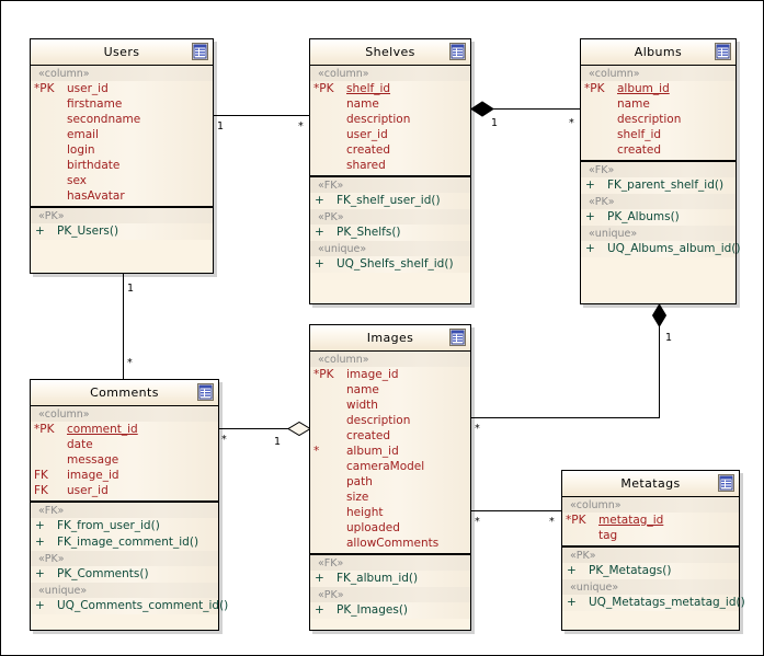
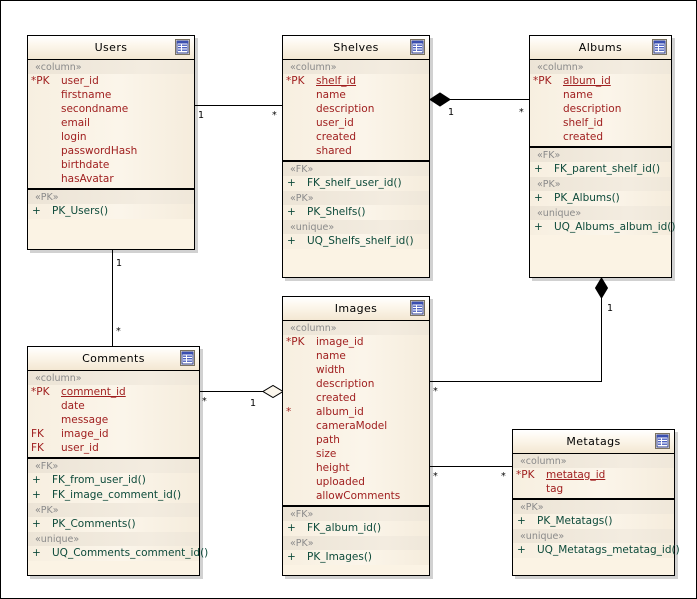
  Users
  «column»
  *PK
  user_id
  firstname
  secondname
  email
  login
+ passwordHash
  birthdate
- sex
  hasAvatar
  «PK»
  +
  PK_Users()
  Shelves
  «column»
  *PK
  shelf_id
  name
  description
  user_id
  created
  shared
  «FK»
  +
  FK_shelf_user_id()
  «PK»
  +
  PK_Shelfs()
  «unique»
  +
  UQ_Shelfs_shelf_id()
  Albums
  «column»
  *PK
  album_id
  name
  description
  shelf_id
  created
  «FK»
  +
  FK_parent_shelf_id()
  «PK»
  +
  PK_Albums()
  «unique»
  +
  UQ_Albums_album_id()
  Comments
  «column»
  *PK
  comment_id
  date
  message
  FK
  image_id
  FK
  user_id
  «FK»
  +
  FK_from_user_id()
  +
  FK_image_comment_id()
  «PK»
  +
  PK_Comments()
  «unique»
  +
  UQ_Comments_comment_id()
  Images
  «column»
  *PK
  image_id
  name
  width
  description
  created
  *
  album_id
  cameraModel
  path
  size
  height
  uploaded
  allowComments
  «FK»
  +
  FK_album_id()
  «PK»
  +
  PK_Images()
  Metatags
  «column»
  *PK
  metatag_id
  tag
  «PK»
  +
  PK_Metatags()
  «unique»
  +
  UQ_Metatags_metatag_id()
  1
  *
  1
  *
  1
  *
  *
  1
  *
  1
  *
  *
